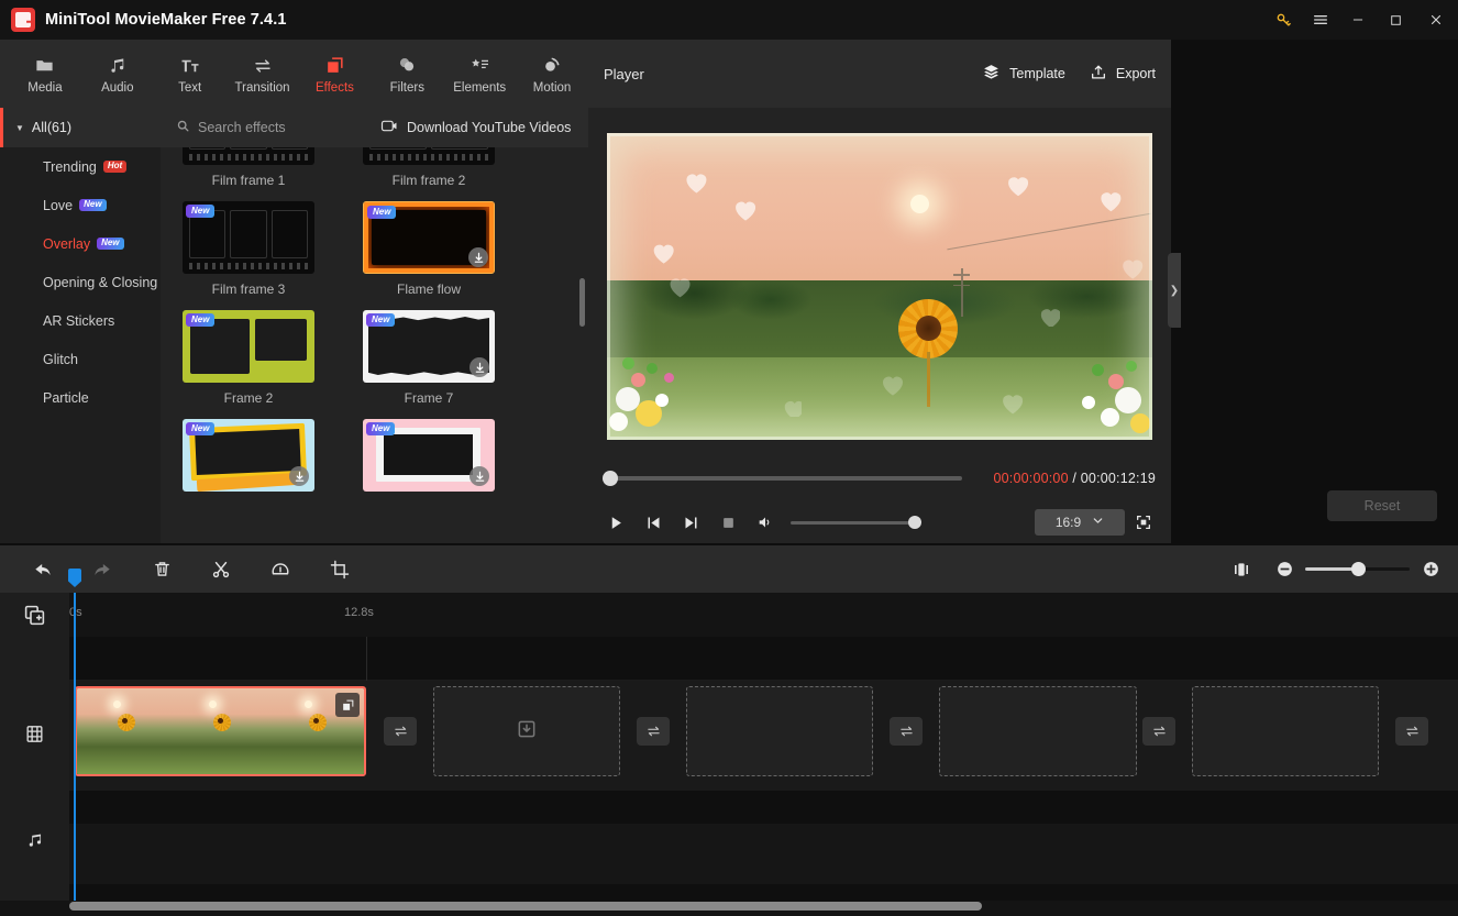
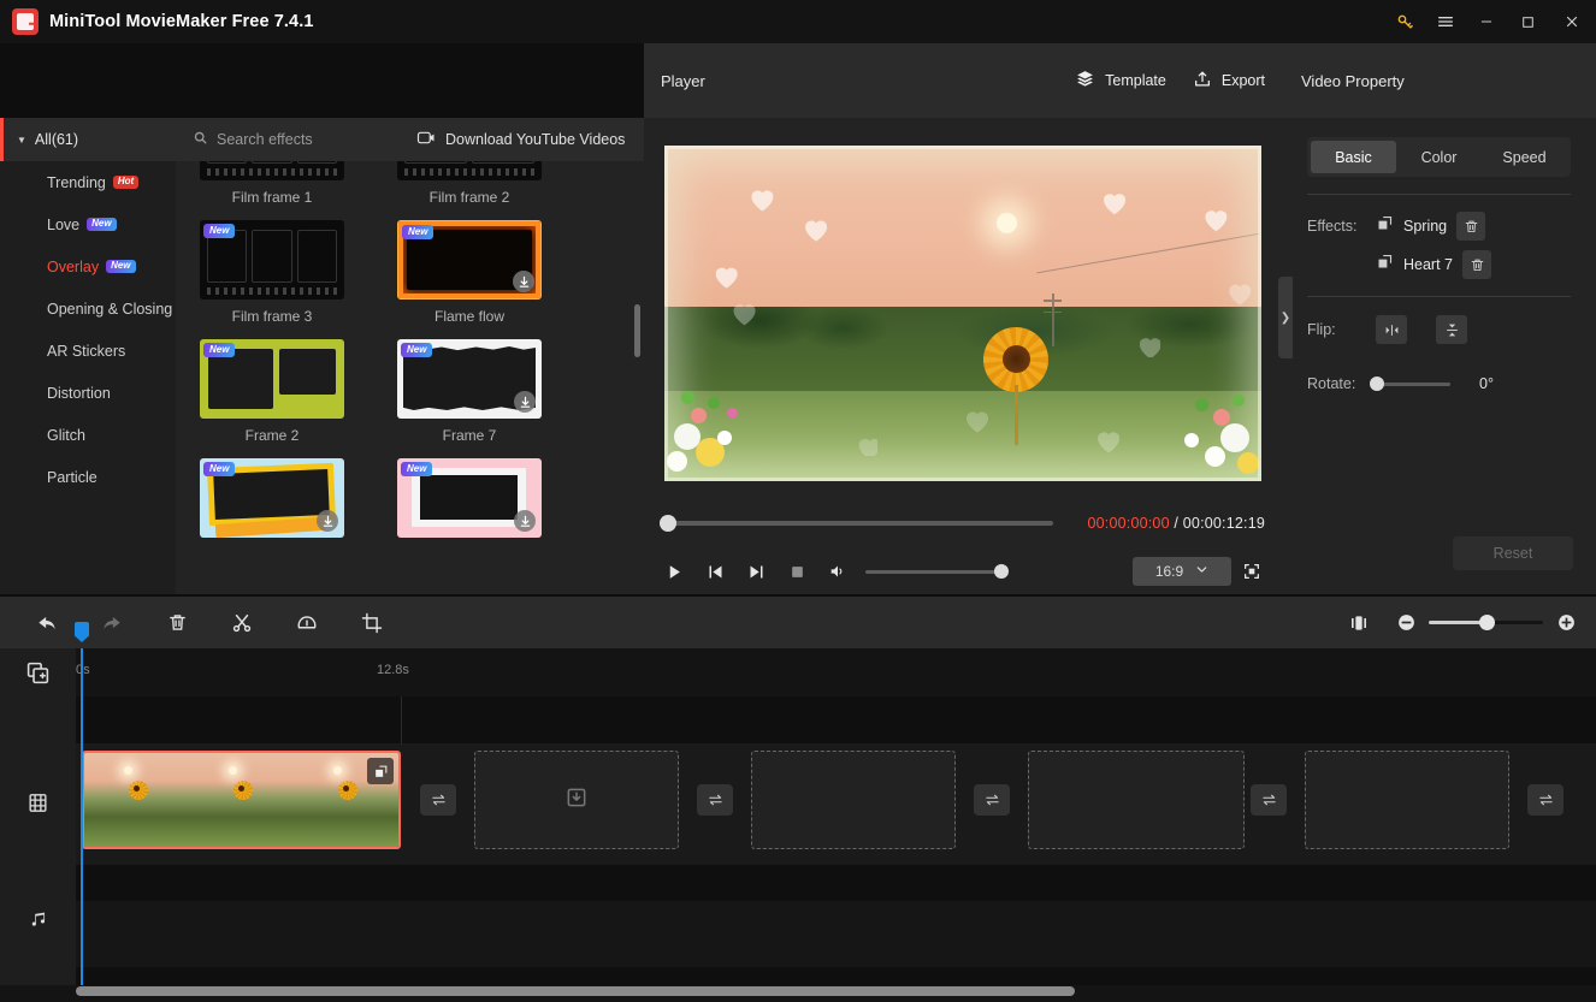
  MiniTool MovieMaker Free 7.4.1
- Media
- Audio
- Text
- Transition
- Effects
- Filters
- Elements
- Motion
  ▼
  All(61)
  Trending
  Hot
  Love
  New
  Overlay
  New
  Opening & Closing
  AR Stickers
+ Distortion
  Glitch
  Particle
  Search effects
  Download YouTube Videos
  Film frame 1
  Film frame 2
  New
  Film frame 3
  New
  Flame flow
  New
  Frame 2
  New
  Frame 7
  New
  New
  Player
  Template
  Export
  00:00:00:00 / 00:00:12:19
  16:9
  ❯
+ Video Property
+ Basic
+ Color
+ Speed
+ Effects:
+ Spring
+ Heart 7
+ Flip:
+ Rotate:
+ 0°
  Reset
  12.8s
